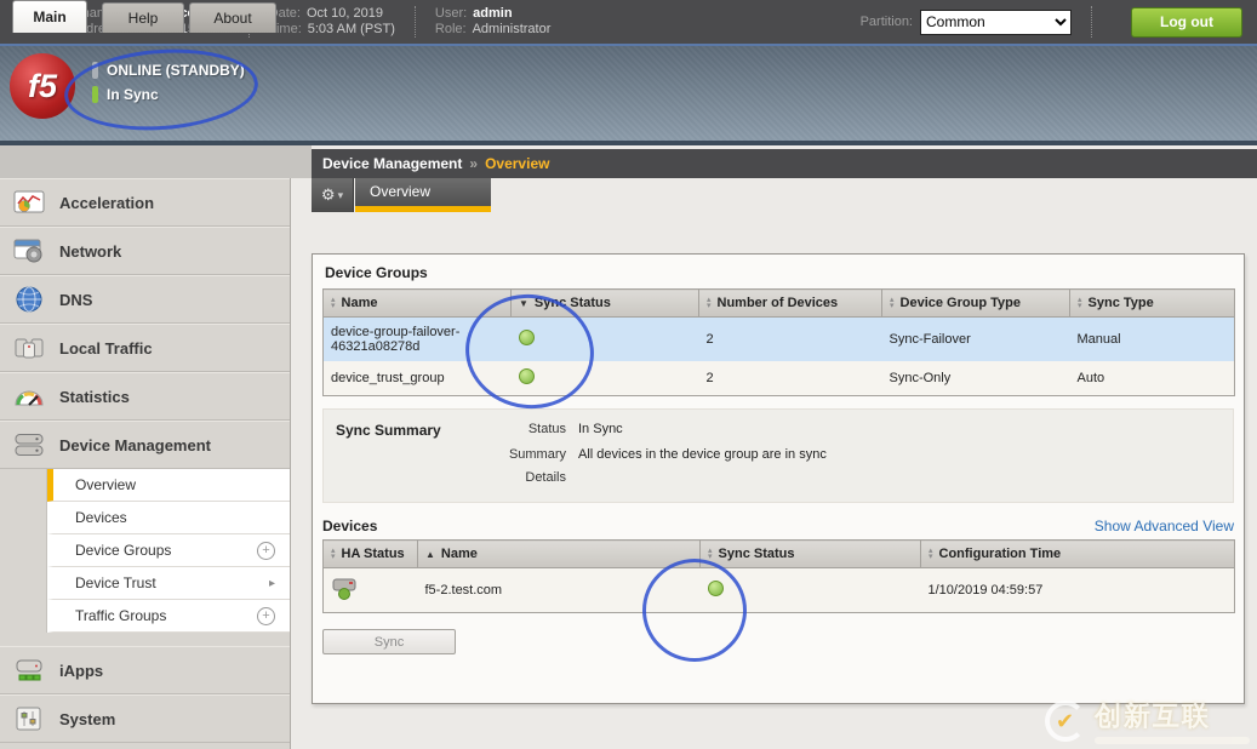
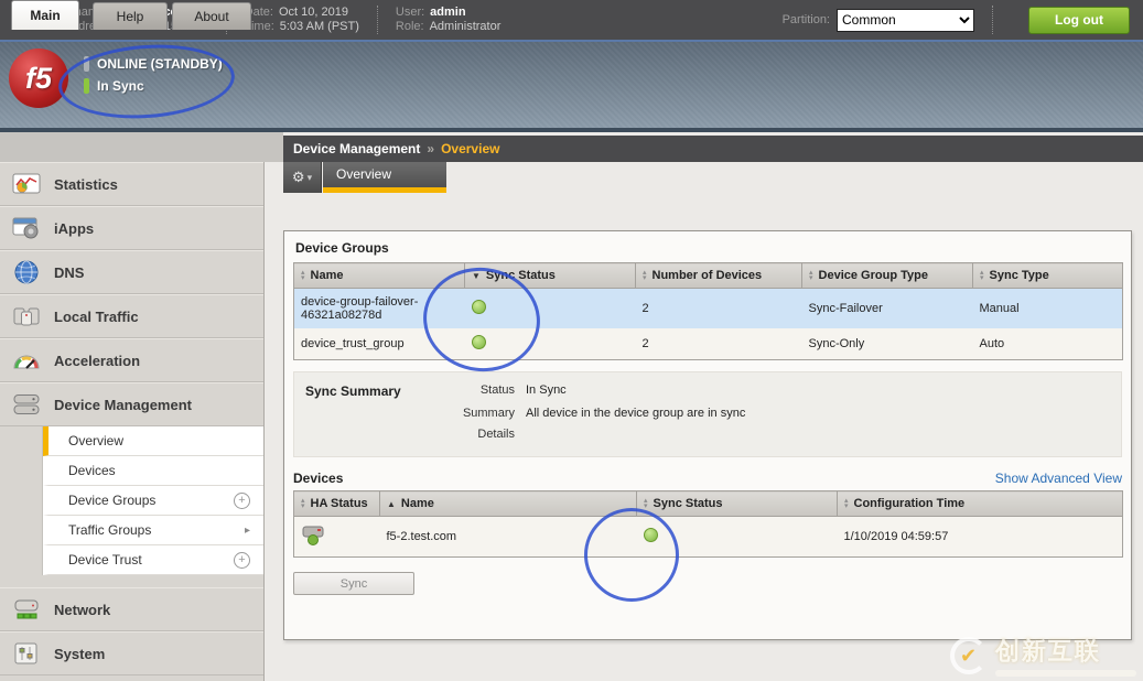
  ate:
  Oct 10, 2019
  ime:
  5:03 AM (PST)
  User:
  admin
  Role:
  Administrator
  Partition:
  Common
  Log out
  f5
  ONLINE (STANDBY)
  In Sync
  Main
  Help
  About
  Device Management
  »
  Overview
  ⚙
  ▾
  Overview
- Acceleration
+ Statistics
- Network
+ iApps
  DNS
  Local Traffic
- Statistics
+ Acceleration
  Device Management
  Overview
  Devices
  Device Groups
  +
- Device Trust
+ Traffic Groups
  ▸
- Traffic Groups
+ Device Trust
  +
- iApps
+ Network
  System
  Device Groups
  Name	▼ Sync Status	Number of Devices	Device Group Type	Sync Type
  device-group-failover-46321a08278d		2	Sync-Failover	Manual
  device_trust_group		2	Sync-Only	Auto
  Sync Summary
  Status
  In Sync
  Summary
- All devices in the device group are in sync
+ All device in the device group are in sync
  Details
  Devices
  Show Advanced View
  HA Status	▲ Name	Sync Status	Configuration Time
  	f5-2.test.com		1/10/2019 04:59:57
  Sync
  ✔
  创新互联
